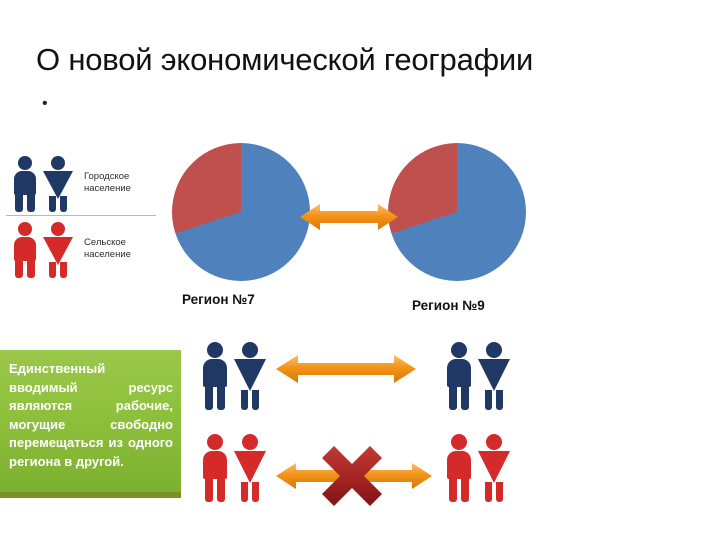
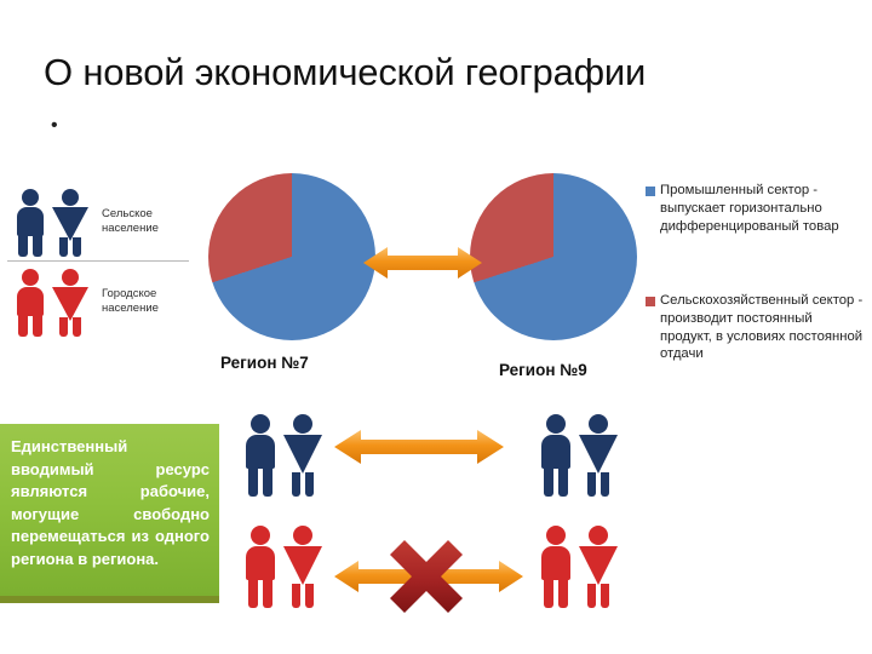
  О новой экономической географии
  •
- Городское
+ Сельское
  население
- Сельское
+ Городское
  население
  Регион №7
  Регион №9
+ Промышленный сектор - выпускает горизонтально дифференцированый товар
+ Сельскохозяйственный сектор - производит постоянный продукт, в условиях постоянной отдачи
- Единственный вводимый ресурс являются рабочие, могущие свободно перемещаться из одного региона в другой.
+ Единственный вводимый ресурс являются рабочие, могущие свободно перемещаться из одного региона в региона.
